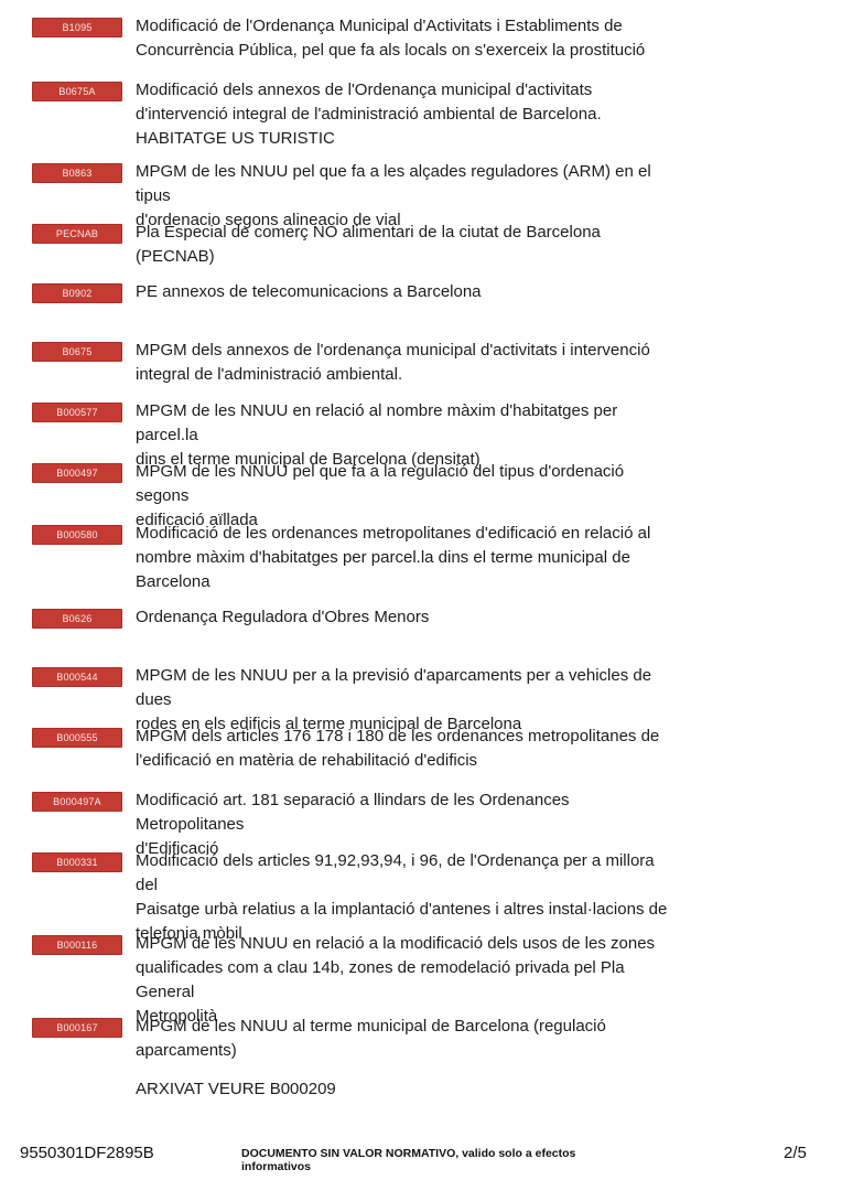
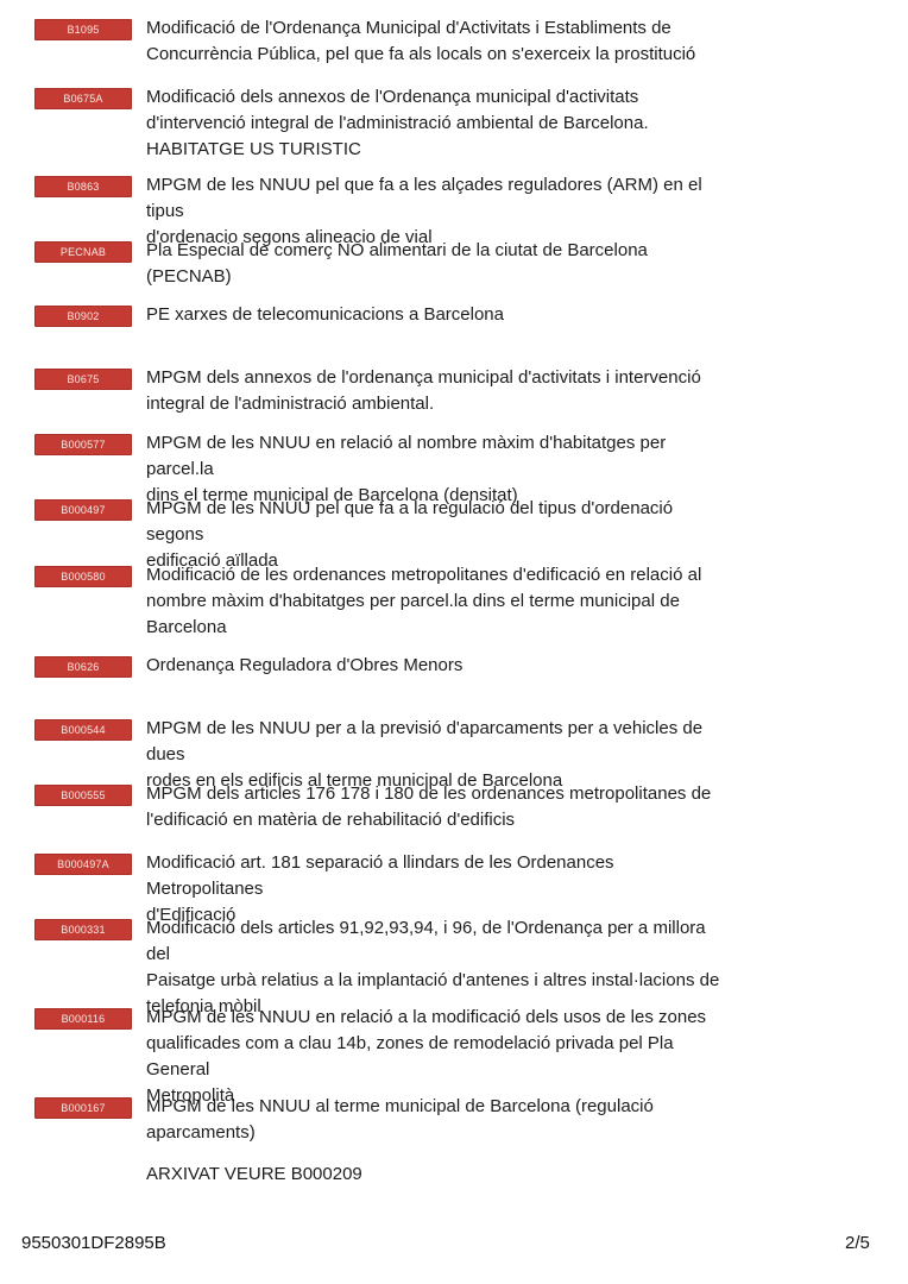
  B1095
  Modificació de l'Ordenança Municipal d'Activitats i Establiments de
  Concurrència Pública, pel que fa als locals on s'exerceix la prostitució
  B0675A
  Modificació dels annexos de l'Ordenança municipal d'activitats
  d'intervenció integral de l'administració ambiental de Barcelona.
  HABITATGE US TURISTIC
  B0863
  MPGM de les NNUU pel que fa a les alçades reguladores (ARM) en el tipus
  d'ordenacio segons alineacio de vial
  PECNAB
  Pla Especial de comerç NO alimentari de la ciutat de Barcelona (PECNAB)
  B0902
- PE annexos de telecomunicacions a Barcelona
+ PE xarxes de telecomunicacions a Barcelona
  B0675
  MPGM dels annexos de l'ordenança municipal d'activitats i intervenció
  integral de l'administració ambiental.
  B000577
  MPGM de les NNUU en relació al nombre màxim d'habitatges per parcel.la
  dins el terme municipal de Barcelona (densitat)
  B000497
  MPGM de les NNUU pel que fa a la regulació del tipus d'ordenació segons
  edificació aïllada
  B000580
  Modificació de les ordenances metropolitanes d'edificació en relació al
  nombre màxim d'habitatges per parcel.la dins el terme municipal de
  Barcelona
  B0626
  Ordenança Reguladora d'Obres Menors
  B000544
  MPGM de les NNUU per a la previsió d'aparcaments per a vehicles de dues
  rodes en els edificis al terme municipal de Barcelona
  B000555
  MPGM dels articles 176 178 i 180 de les ordenances metropolitanes de
  l'edificació en matèria de rehabilitació d'edificis
  B000497A
  Modificació art. 181 separació a llindars de les Ordenances Metropolitanes
  d'Edificació
  B000331
  Modificació dels articles 91,92,93,94, i 96, de l'Ordenança per a millora del
  Paisatge urbà relatius a la implantació d'antenes i altres instal·lacions de
  telefonia mòbil
  B000116
  MPGM de les NNUU en relació a la modificació dels usos de les zones
  qualificades com a clau 14b, zones de remodelació privada pel Pla General
  Metropolità
  B000167
  MPGM de les NNUU al terme municipal de Barcelona (regulació
  aparcaments)
  ARXIVAT VEURE B000209
  9550301DF2895B
- DOCUMENTO SIN VALOR NORMATIVO, valido solo a efectos informativos
  2/5
